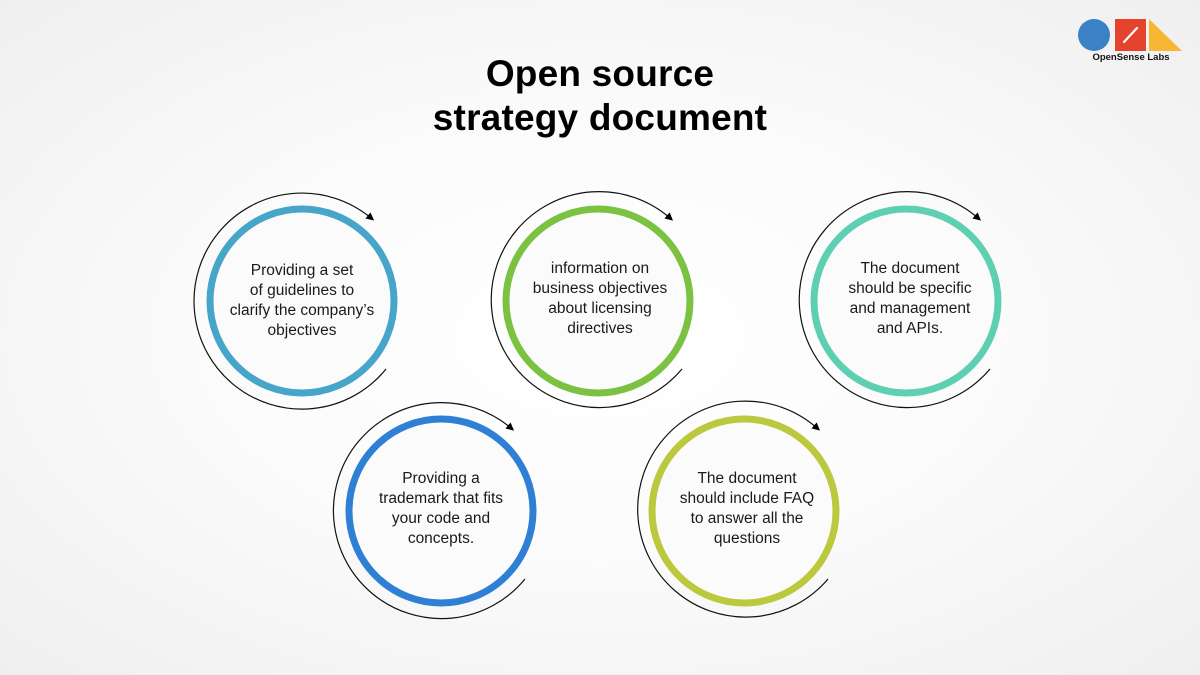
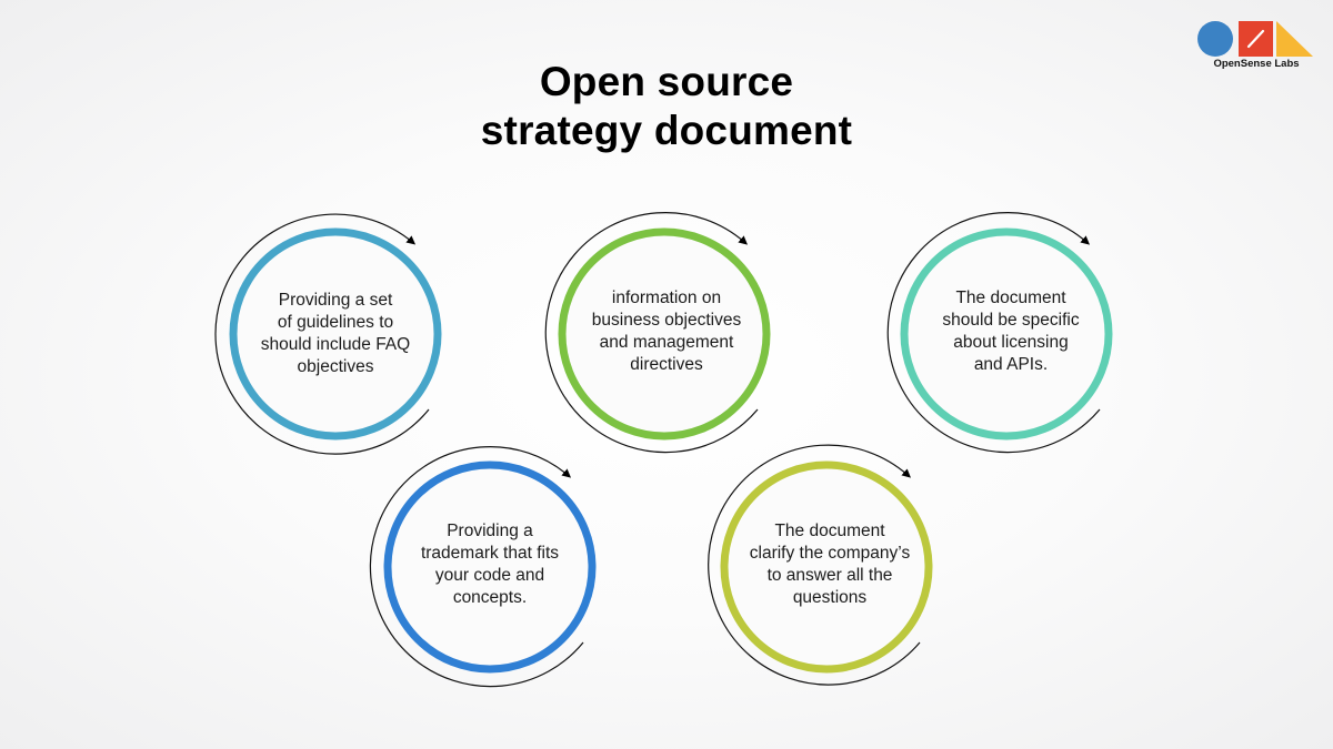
  Open source
  strategy document
  OpenSense Labs
  Providing a set
  of guidelines to
- clarify the company’s
+ should include FAQ
  objectives
  information on
  business objectives
- about licensing
+ and management
  directives
  The document
  should be specific
- and management
+ about licensing
  and APIs.
  Providing a
  trademark that fits
  your code and
  concepts.
  The document
- should include FAQ
+ clarify the company’s
  to answer all the
  questions
